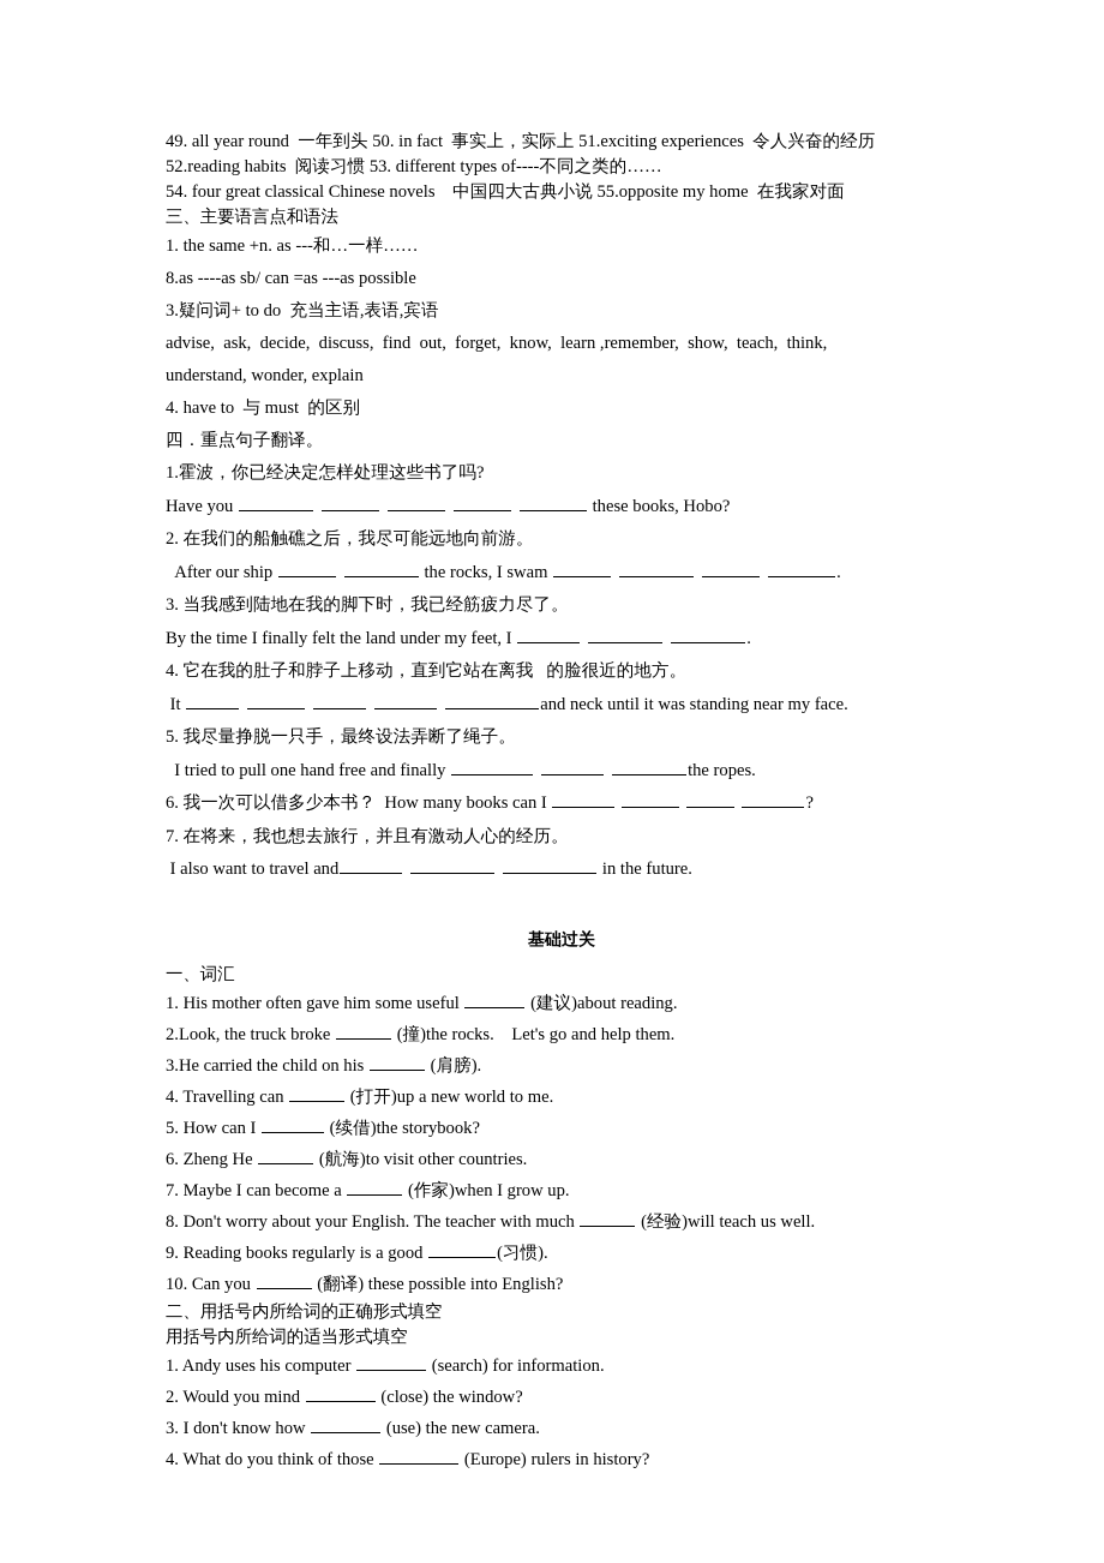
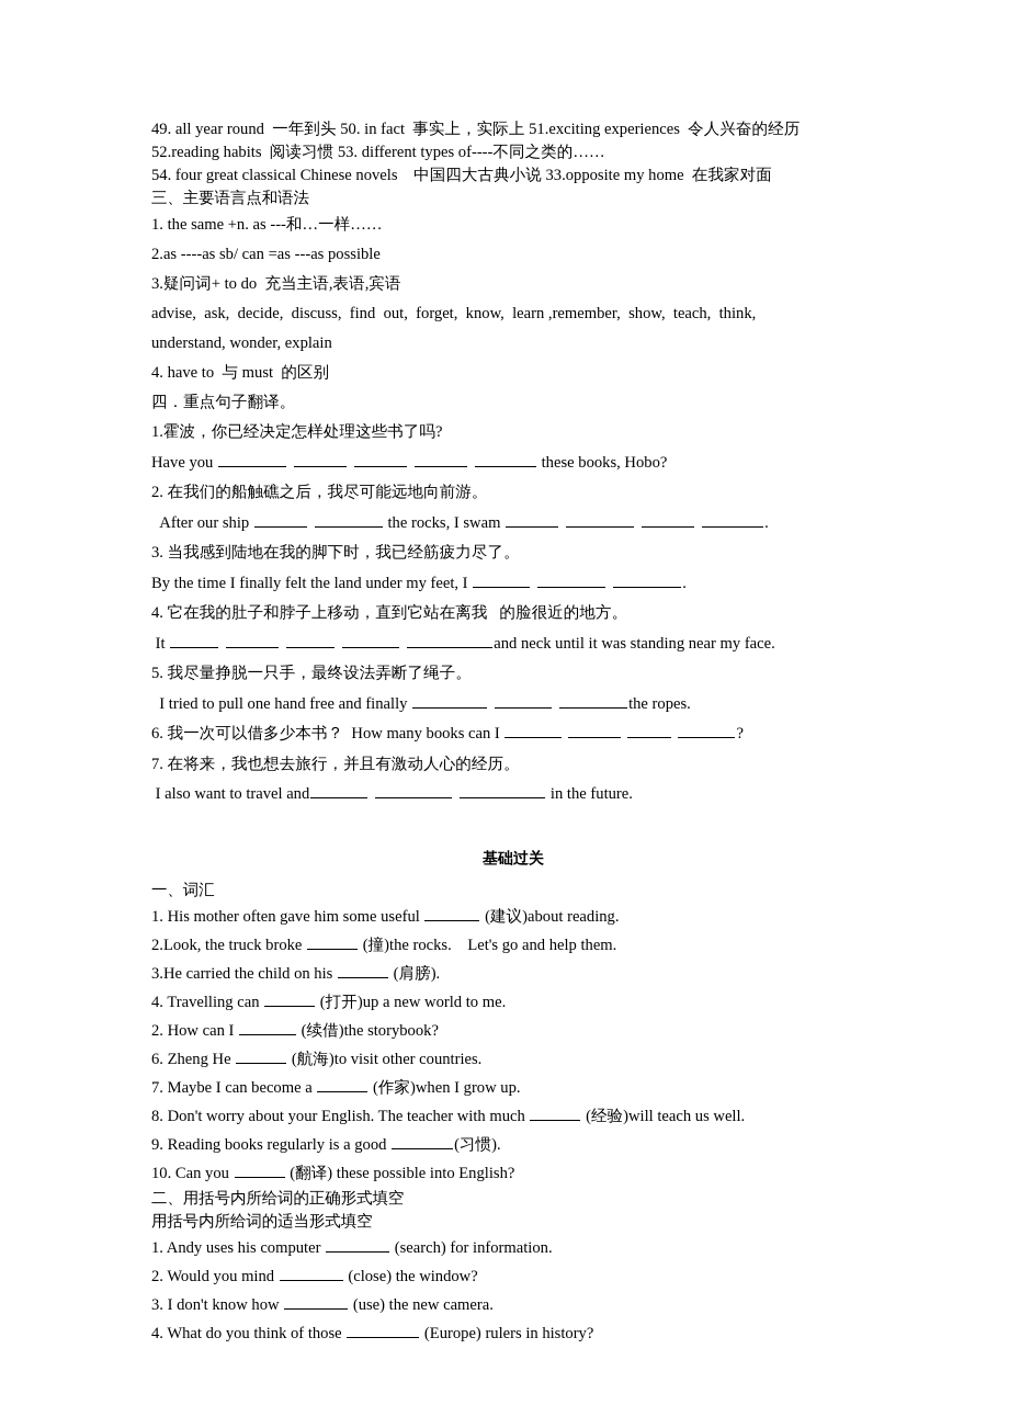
  49. all year round 一年到头 50. in fact 事实上，实际上 51.exciting experiences 令人兴奋的经历
  52.reading habits 阅读习惯 53. different types of----不同之类的……
- 54. four great classical Chinese novels 中国四大古典小说 55.opposite my home 在我家对面
+ 54. four great classical Chinese novels 中国四大古典小说 33.opposite my home 在我家对面
  三、主要语言点和语法
  1. the same +n. as ---和…一样……
- 8.as ----as sb/ can =as ---as possible
+ 2.as ----as sb/ can =as ---as possible
  3.疑问词+ to do 充当主语,表语,宾语
  advise, ask, decide, discuss, find out, forget, know, learn ,remember, show, teach, think,
  understand, wonder, explain
  4. have to 与 must 的区别
  四．重点句子翻译。
  1.霍波，你已经决定怎样处理这些书了吗?
  Have you these books, Hobo?
  2. 在我们的船触礁之后，我尽可能远地向前游。
  After our ship the rocks, I swam .
  3. 当我感到陆地在我的脚下时，我已经筋疲力尽了。
  By the time I finally felt the land under my feet, I .
  4. 它在我的肚子和脖子上移动，直到它站在离我 的脸很近的地方。
  It and neck until it was standing near my face.
  5. 我尽量挣脱一只手，最终设法弄断了绳子。
  I tried to pull one hand free and finally the ropes.
  6. 我一次可以借多少本书？ How many books can I ?
  7. 在将来，我也想去旅行，并且有激动人心的经历。
  I also want to travel and in the future.
  基础过关
  一、词汇
  1. His mother often gave him some useful (建议)about reading.
  2.Look, the truck broke (撞)the rocks. Let's go and help them.
  3.He carried the child on his (肩膀).
  4. Travelling can (打开)up a new world to me.
- 5. How can I (续借)the storybook?
+ 2. How can I (续借)the storybook?
  6. Zheng He (航海)to visit other countries.
  7. Maybe I can become a (作家)when I grow up.
  8. Don't worry about your English. The teacher with much (经验)will teach us well.
  9. Reading books regularly is a good (习惯).
  10. Can you (翻译) these possible into English?
  二、用括号内所给词的正确形式填空
  用括号内所给词的适当形式填空
  1. Andy uses his computer (search) for information.
  2. Would you mind (close) the window?
  3. I don't know how (use) the new camera.
  4. What do you think of those (Europe) rulers in history?
